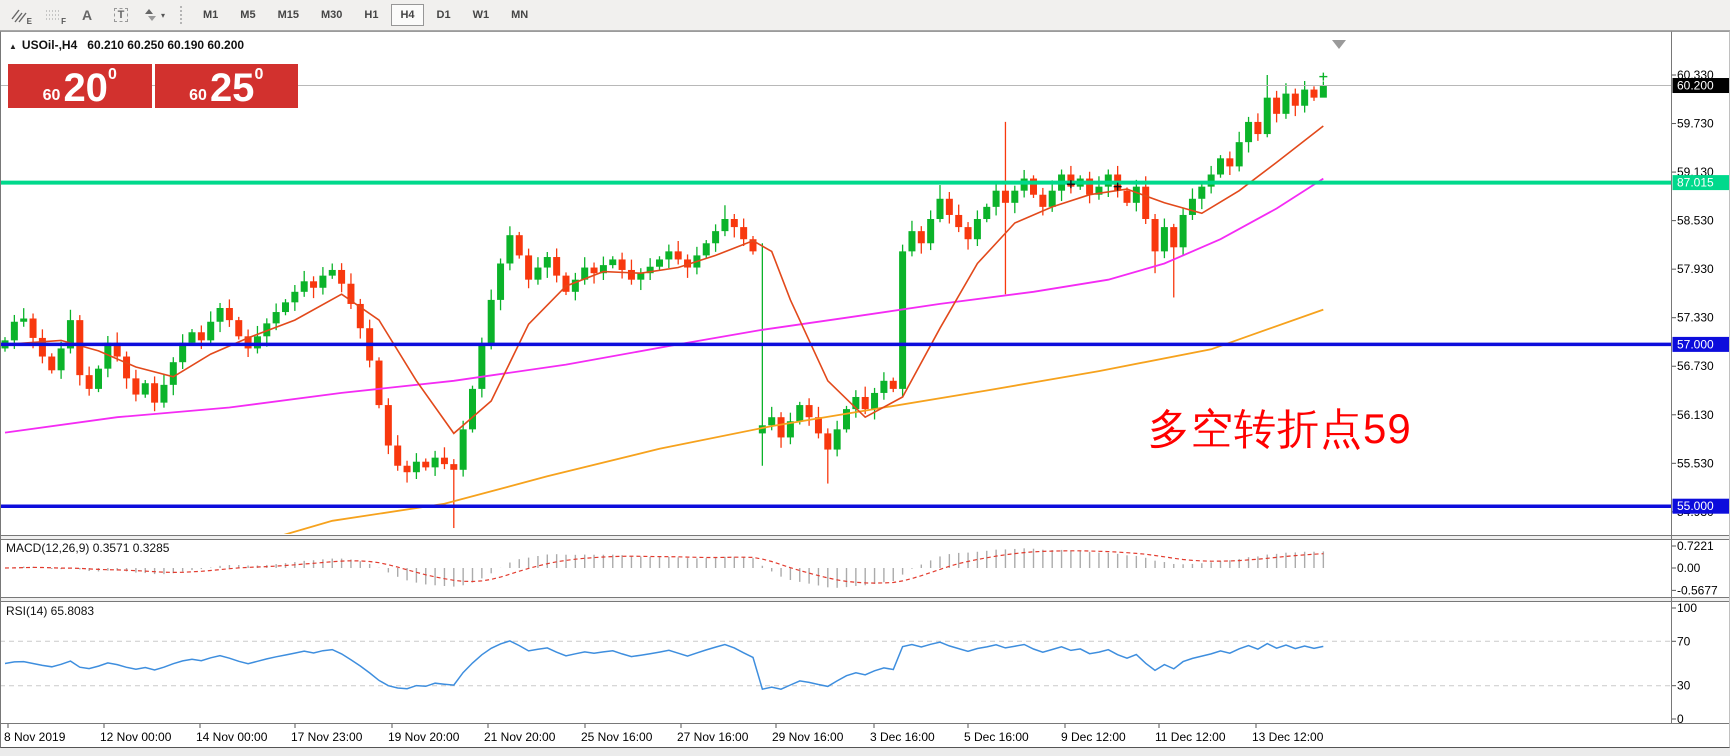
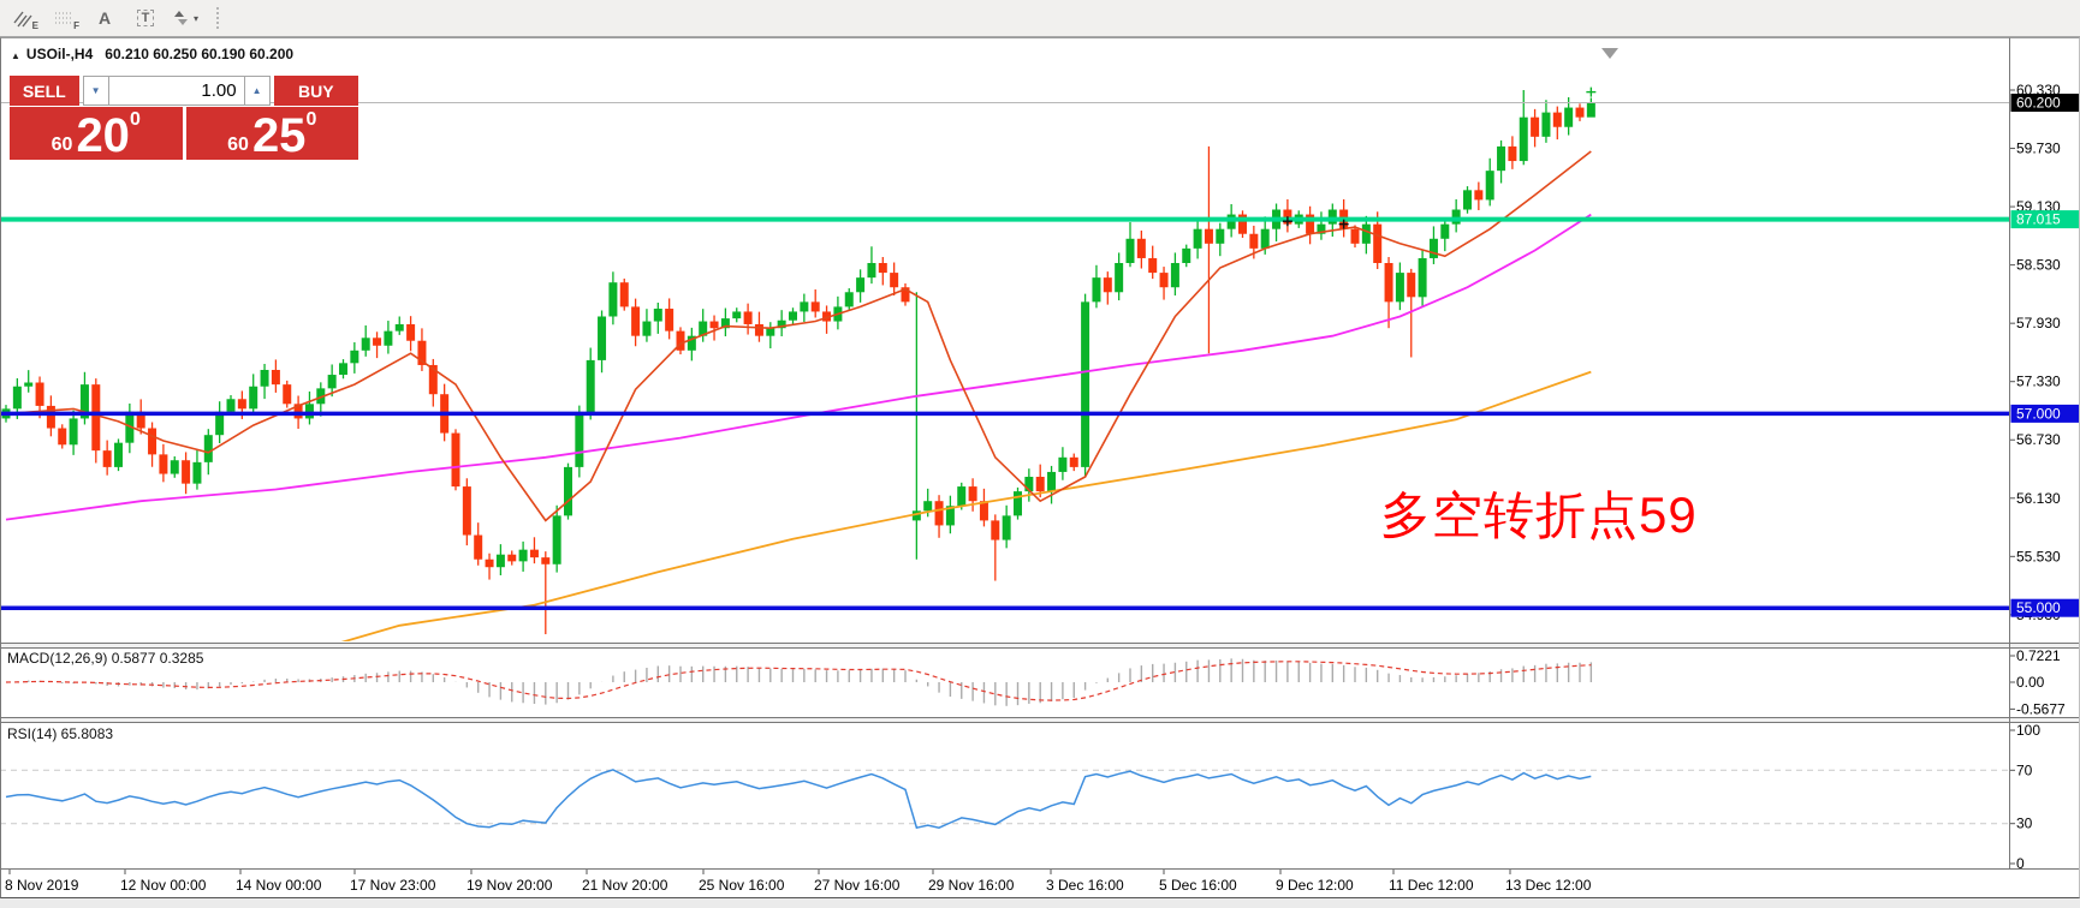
  E
  F
  A
  T
  ▾
- M1
- M5
- M15
- M30
- H1
- H4
- D1
- W1
- MN
  60.330
  59.730
  59.130
  58.530
  57.930
  57.330
  56.730
  56.130
  55.530
  87.015
  57.000
  55.000
  60.200
  0.7221
  0.00
  -0.5677
  100
  70
  30
  0
  8 Nov 2019
  12 Nov 00:00
  14 Nov 00:00
  17 Nov 23:00
  19 Nov 20:00
  21 Nov 20:00
  25 Nov 16:00
  27 Nov 16:00
  29 Nov 16:00
  3 Dec 16:00
  5 Dec 16:00
  9 Dec 12:00
  11 Dec 12:00
  13 Dec 12:00
  ▲ USOil-,H4 60.210 60.250 60.190 60.200
+ SELL
+ ▼
+ 1.00
+ ▲
+ BUY
  60
  20
  0
  60
  25
  0
- MACD(12,26,9) 0.3571 0.3285
+ MACD(12,26,9) 0.5877 0.3285
  RSI(14) 65.8083
  多空转折点59
